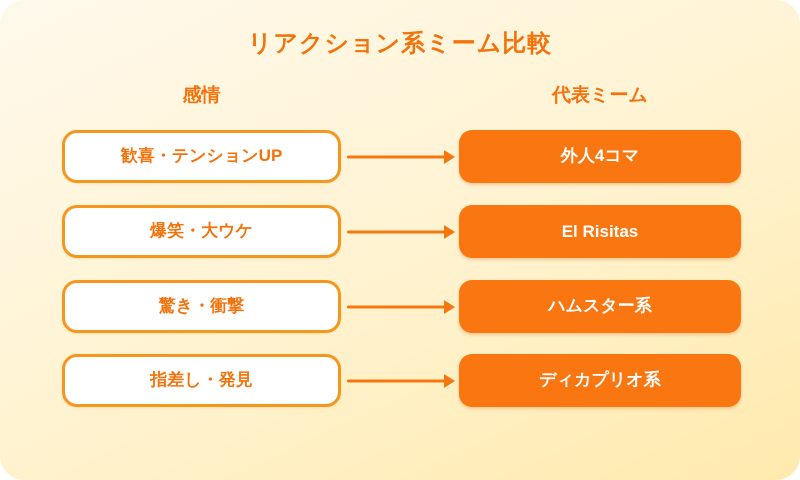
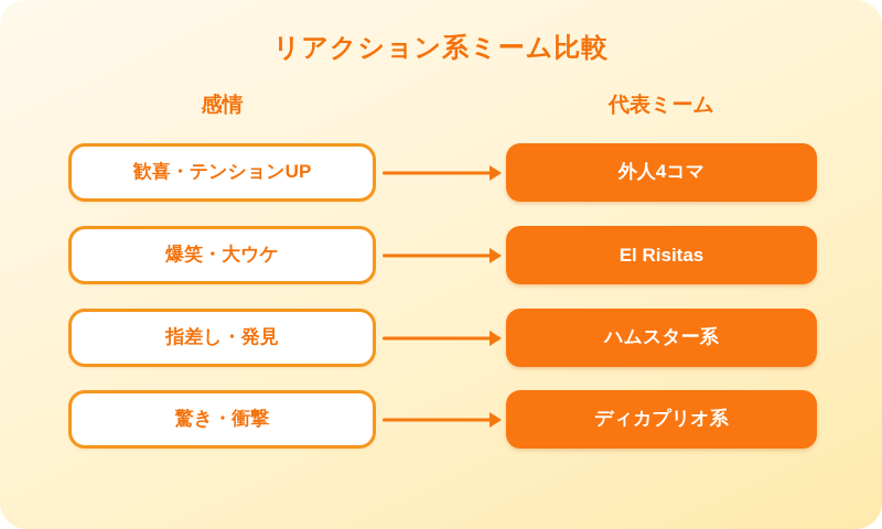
  リアクション系ミーム比較
  感情
  代表ミーム
  歓喜・テンションUP
  外人4コマ
  爆笑・大ウケ
  El Risitas
- 驚き・衝撃
+ 指差し・発見
  ハムスター系
- 指差し・発見
+ 驚き・衝撃
  ディカプリオ系
